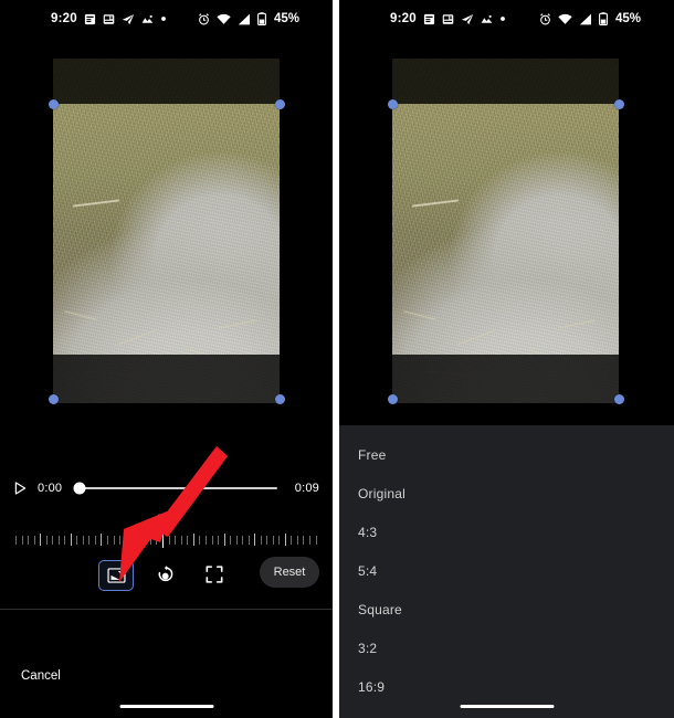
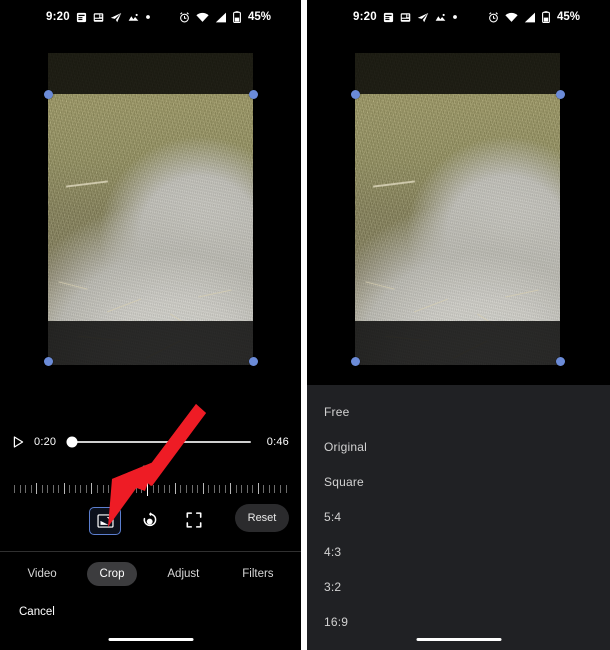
  9:20
  45%
- 0:00
+ 0:20
- 0:09
+ 0:46
  Reset
+ Video
+ Crop
+ Adjust
+ Filters
  Cancel
  9:20
  45%
  Free
  Original
- 4:3
+ Square
  5:4
- Square
+ 4:3
  3:2
  16:9
